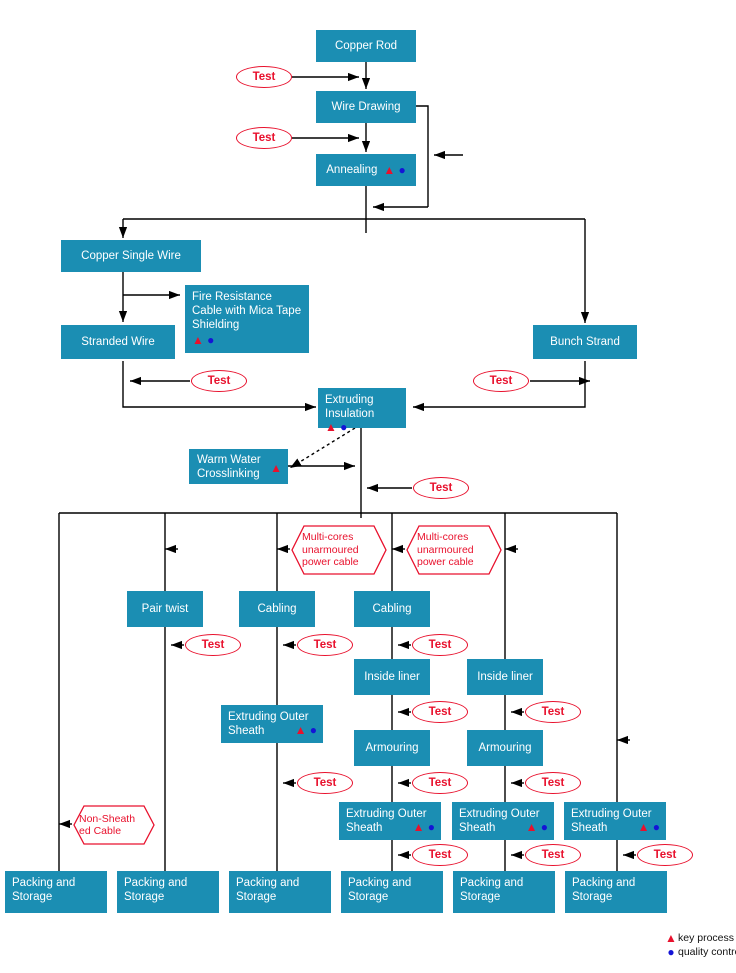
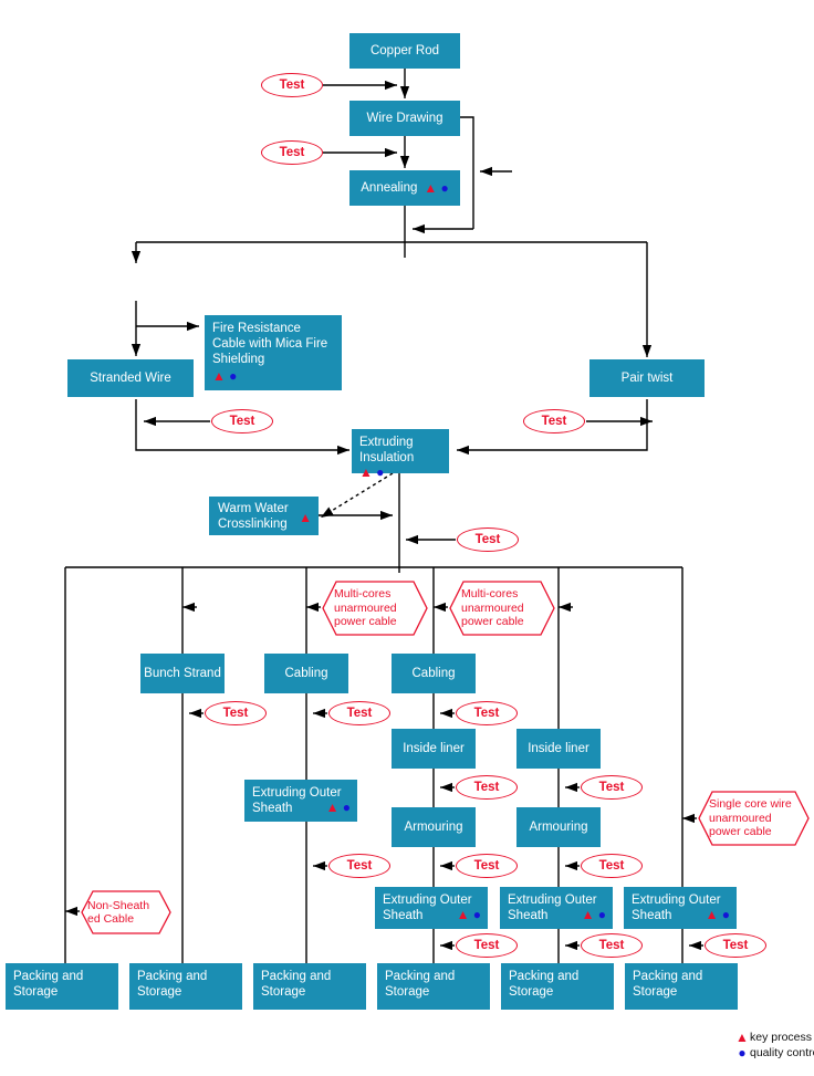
  Copper Rod
  Wire Drawing
  Annealing
  ▲ ●
- Copper Single Wire
- Fire Resistance Cable with Mica Tape Shielding
+ Fire Resistance Cable with Mica Fire Shielding
  ▲ ●
  Stranded Wire
- Bunch Strand
+ Pair twist
  Extruding Insulation
  ▲ ●
  Warm Water Crosslinking
  ▲
- Pair twist
+ Bunch Strand
  Cabling
  Cabling
  Inside liner
  Inside liner
  Extruding Outer Sheath
  ▲ ●
  Armouring
  Armouring
  Extruding Outer Sheath
  ▲ ●
  Extruding Outer Sheath
  ▲ ●
  Extruding Outer Sheath
  ▲ ●
  Packing and Storage
  Packing and Storage
  Packing and Storage
  Packing and Storage
  Packing and Storage
  Packing and Storage
  Test
  Test
  Test
  Test
  Test
  Test
  Test
  Test
  Test
  Test
  Test
  Test
  Test
  Test
  Test
  Test
  Multi-cores unarmoured power cable
  Multi-cores unarmoured power cable
+ Single core wire unarmoured power cable
  Non-Sheath ed Cable
  ▲
  key process
  ●
  quality contr
